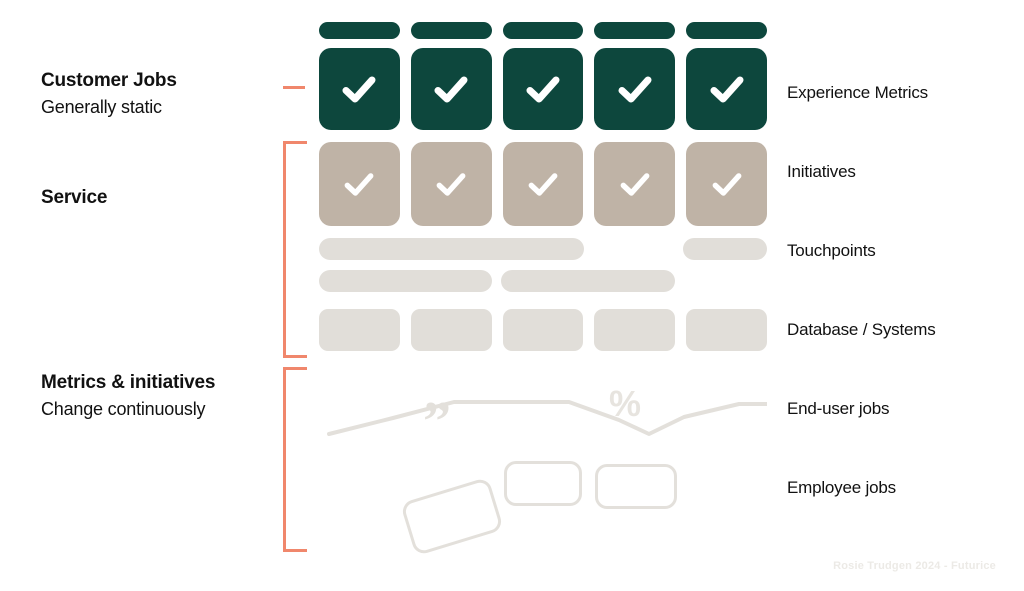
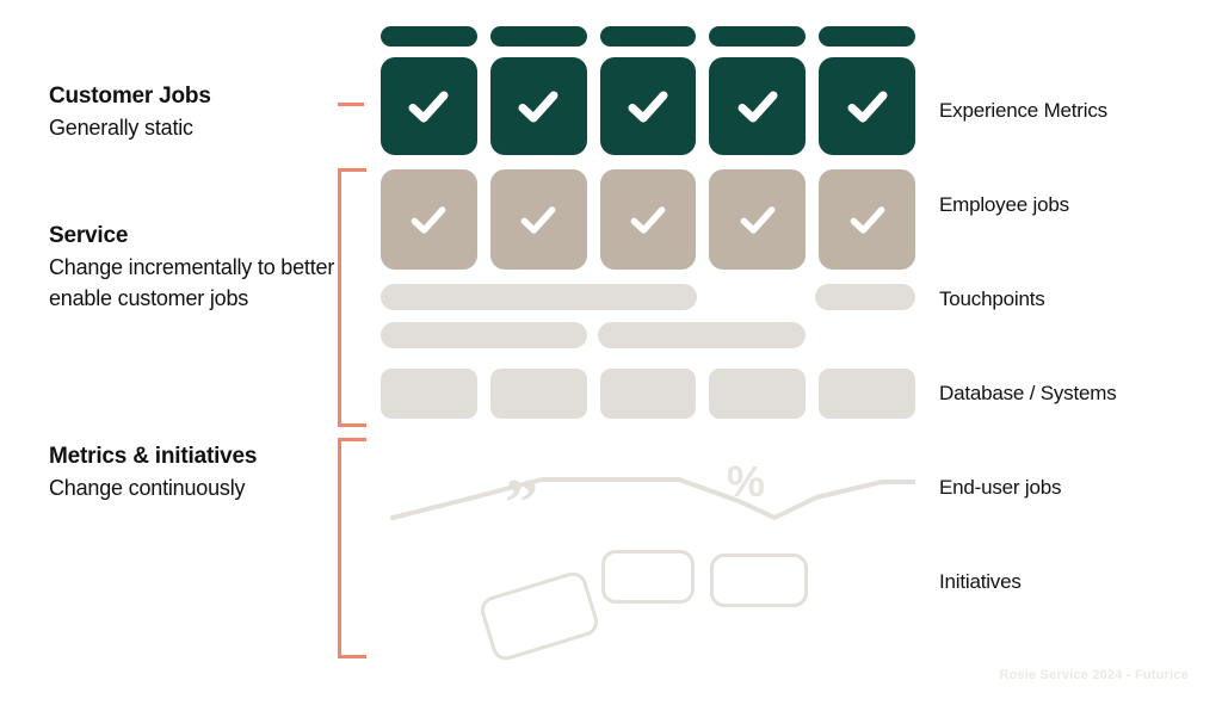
  Customer Jobs
  Generally static
  Service
+ Change incrementally to better enable customer jobs
  Metrics & initiatives
  Change continuously
  ”
  %
  Experience Metrics
- Initiatives
+ Employee jobs
  Touchpoints
  Database / Systems
  End-user jobs
- Employee jobs
+ Initiatives
- Rosie Trudgen 2024 - Futurice
+ Rosie Service 2024 - Futurice
